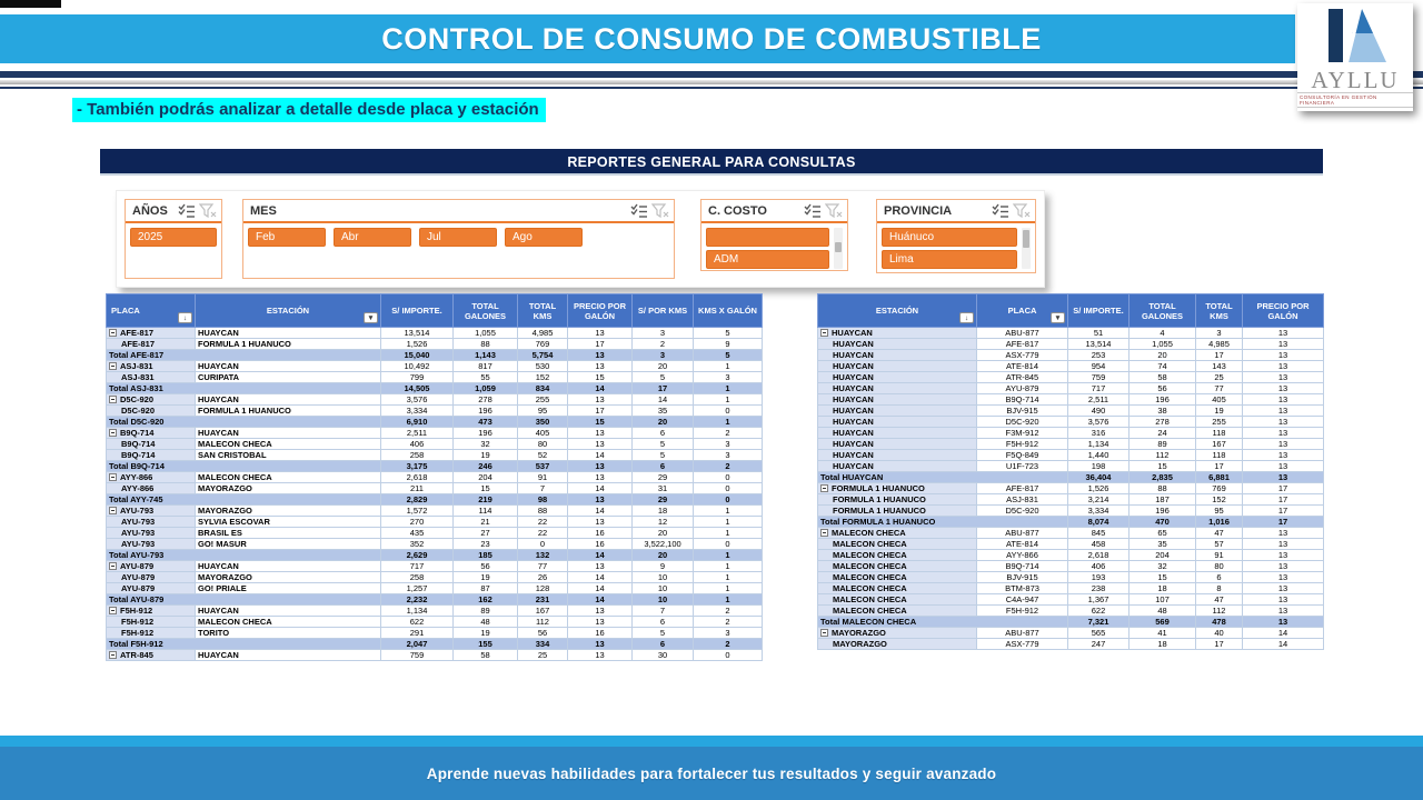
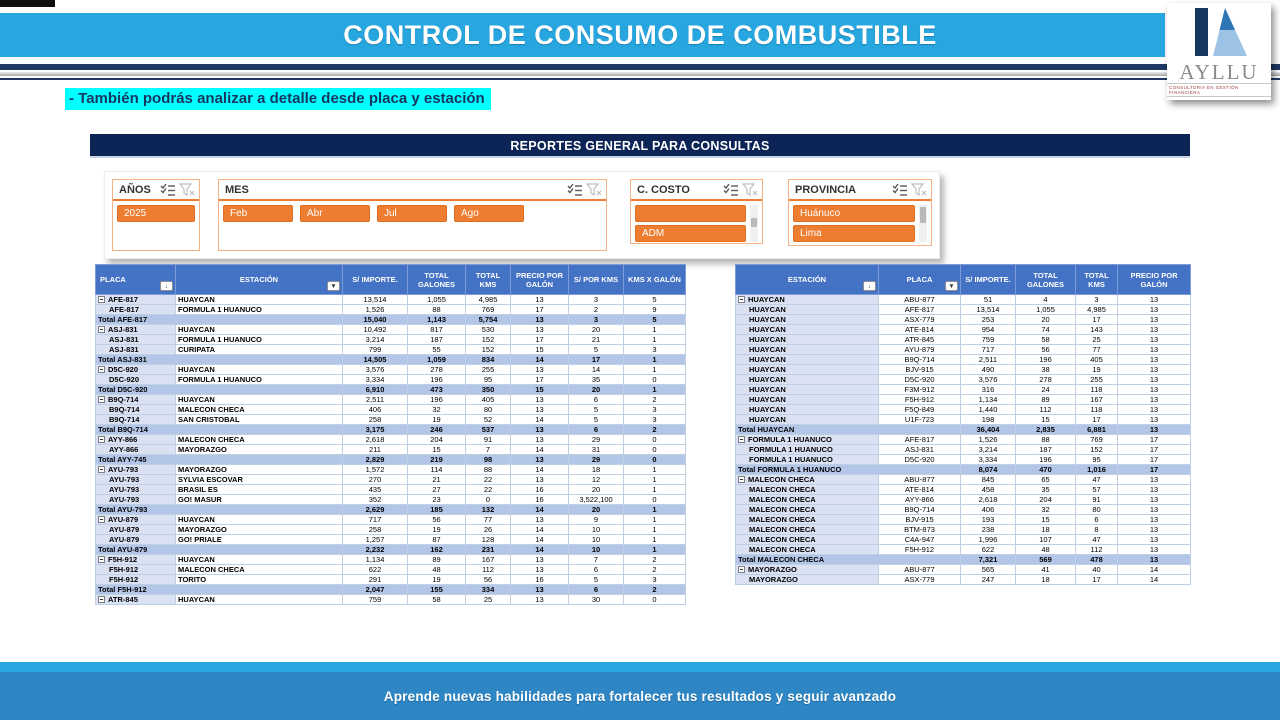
  CONTROL DE CONSUMO DE COMBUSTIBLE
  AYLLU
  - También podrás analizar a detalle desde placa y estación
  REPORTES GENERAL PARA CONSULTAS
  AÑOS
  2025
  MES
  Feb
  Abr
  Jul
  Ago
  C. COSTO
  ADM
  PROVINCIA
  Huánuco
  Lima
  PLACA	ESTACIÓN	S/ IMPORTE.	TOTAL GALONES	TOTAL KMS	PRECIO POR GALÓN	S/ POR KMS	KMS X GALÓN
  AFE-817	HUAYCAN	13,514	1,055	4,985	13	3	5
  AFE-817	FORMULA 1 HUANUCO	1,526	88	769	17	2	9
  Total AFE-817	15,040	1,143	5,754	13	3	5
  ASJ-831	HUAYCAN	10,492	817	530	13	20	1
+ ASJ-831	FORMULA 1 HUANUCO	3,214	187	152	17	21	1
  ASJ-831	CURIPATA	799	55	152	15	5	3
  Total ASJ-831	14,505	1,059	834	14	17	1
  D5C-920	HUAYCAN	3,576	278	255	13	14	1
  D5C-920	FORMULA 1 HUANUCO	3,334	196	95	17	35	0
  Total D5C-920	6,910	473	350	15	20	1
  B9Q-714	HUAYCAN	2,511	196	405	13	6	2
  B9Q-714	MALECON CHECA	406	32	80	13	5	3
  B9Q-714	SAN CRISTOBAL	258	19	52	14	5	3
  Total B9Q-714	3,175	246	537	13	6	2
  AYY-866	MALECON CHECA	2,618	204	91	13	29	0
  AYY-866	MAYORAZGO	211	15	7	14	31	0
  Total AYY-745	2,829	219	98	13	29	0
  AYU-793	MAYORAZGO	1,572	114	88	14	18	1
  AYU-793	SYLVIA ESCOVAR	270	21	22	13	12	1
  AYU-793	BRASIL ES	435	27	22	16	20	1
  AYU-793	GO! MASUR	352	23	0	16	3,522,100	0
  Total AYU-793	2,629	185	132	14	20	1
  AYU-879	HUAYCAN	717	56	77	13	9	1
  AYU-879	MAYORAZGO	258	19	26	14	10	1
  AYU-879	GO! PRIALE	1,257	87	128	14	10	1
  Total AYU-879	2,232	162	231	14	10	1
  F5H-912	HUAYCAN	1,134	89	167	13	7	2
  F5H-912	MALECON CHECA	622	48	112	13	6	2
  F5H-912	TORITO	291	19	56	16	5	3
  Total F5H-912	2,047	155	334	13	6	2
  ATR-845	HUAYCAN	759	58	25	13	30	0
  ESTACIÓN	PLACA	S/ IMPORTE.	TOTAL GALONES	TOTAL KMS	PRECIO POR GALÓN
  HUAYCAN	ABU-877	51	4	3	13
  HUAYCAN	AFE-817	13,514	1,055	4,985	13
  HUAYCAN	ASX-779	253	20	17	13
  HUAYCAN	ATE-814	954	74	143	13
  HUAYCAN	ATR-845	759	58	25	13
  HUAYCAN	AYU-879	717	56	77	13
  HUAYCAN	B9Q-714	2,511	196	405	13
  HUAYCAN	BJV-915	490	38	19	13
  HUAYCAN	D5C-920	3,576	278	255	13
  HUAYCAN	F3M-912	316	24	118	13
  HUAYCAN	F5H-912	1,134	89	167	13
  HUAYCAN	F5Q-849	1,440	112	118	13
  HUAYCAN	U1F-723	198	15	17	13
  Total HUAYCAN	36,404	2,835	6,881	13
  FORMULA 1 HUANUCO	AFE-817	1,526	88	769	17
  FORMULA 1 HUANUCO	ASJ-831	3,214	187	152	17
  FORMULA 1 HUANUCO	D5C-920	3,334	196	95	17
  Total FORMULA 1 HUANUCO	8,074	470	1,016	17
  MALECON CHECA	ABU-877	845	65	47	13
  MALECON CHECA	ATE-814	458	35	57	13
  MALECON CHECA	AYY-866	2,618	204	91	13
  MALECON CHECA	B9Q-714	406	32	80	13
  MALECON CHECA	BJV-915	193	15	6	13
  MALECON CHECA	BTM-873	238	18	8	13
- MALECON CHECA	C4A-947	1,367	107	47	13
+ MALECON CHECA	C4A-947	1,996	107	47	13
  MALECON CHECA	F5H-912	622	48	112	13
  Total MALECON CHECA	7,321	569	478	13
  MAYORAZGO	ABU-877	565	41	40	14
  MAYORAZGO	ASX-779	247	18	17	14
  Aprende nuevas habilidades para fortalecer tus resultados y seguir avanzado
